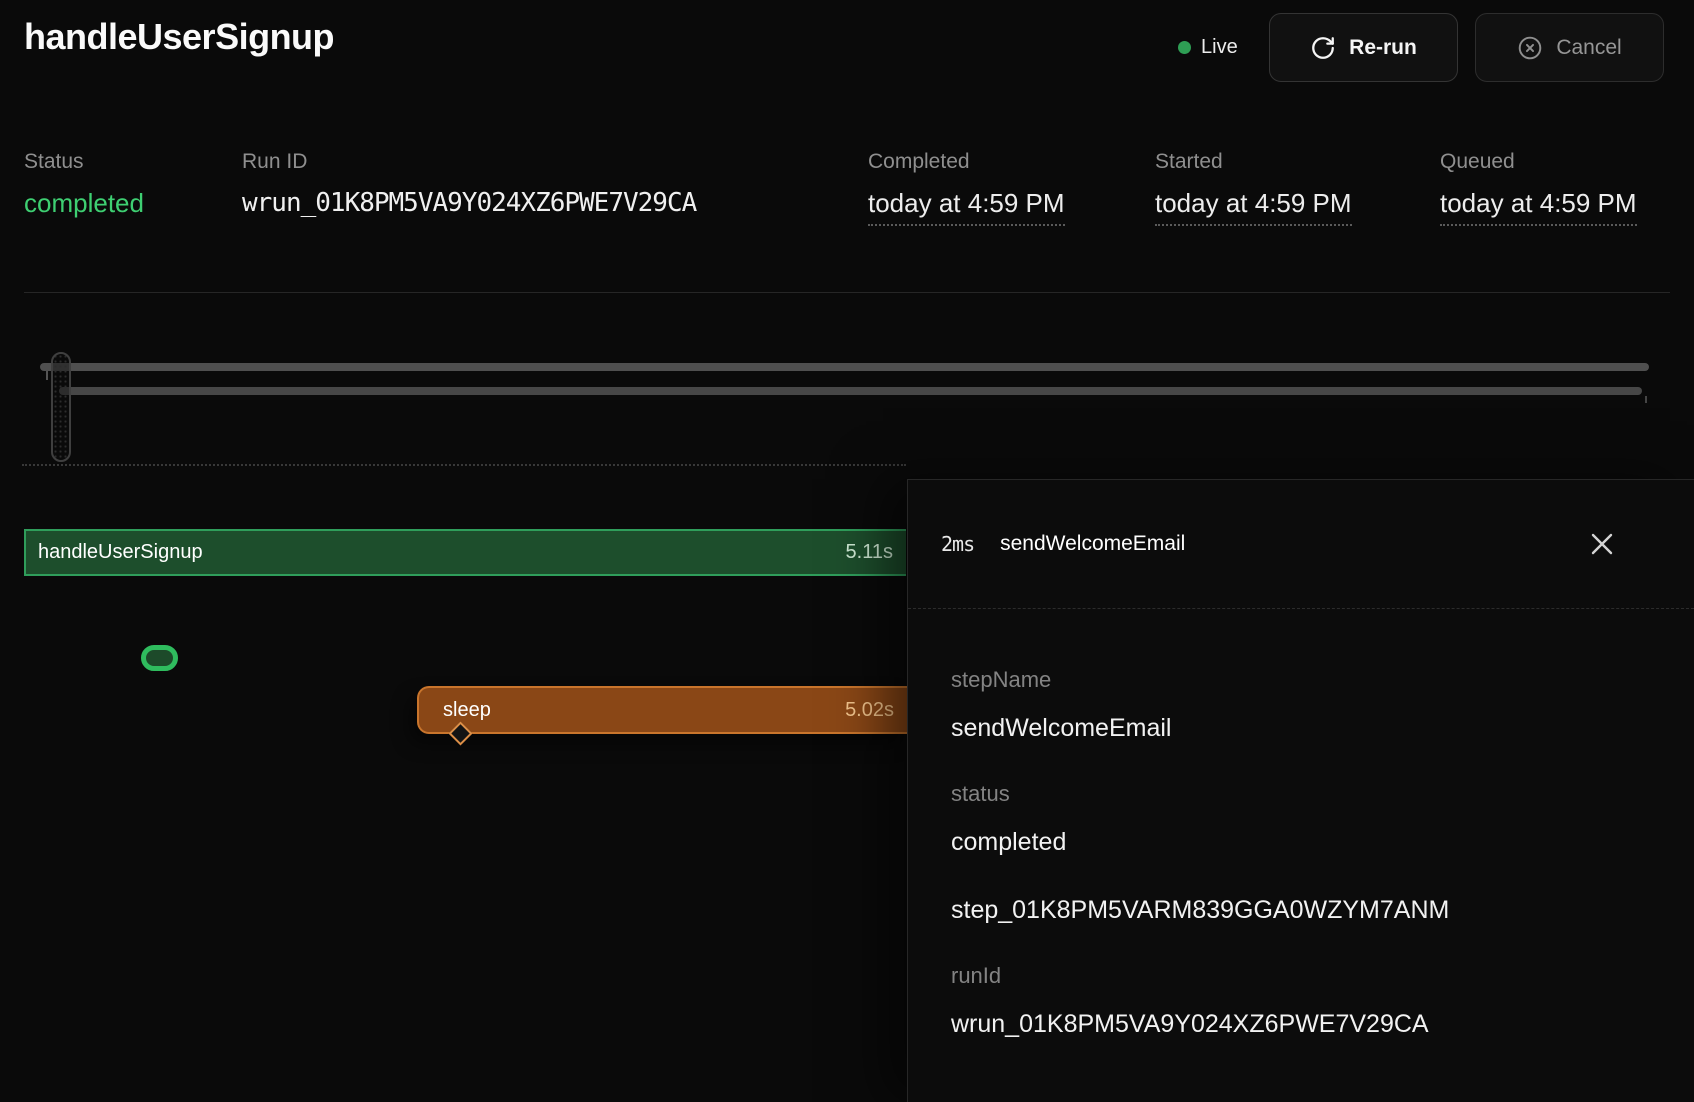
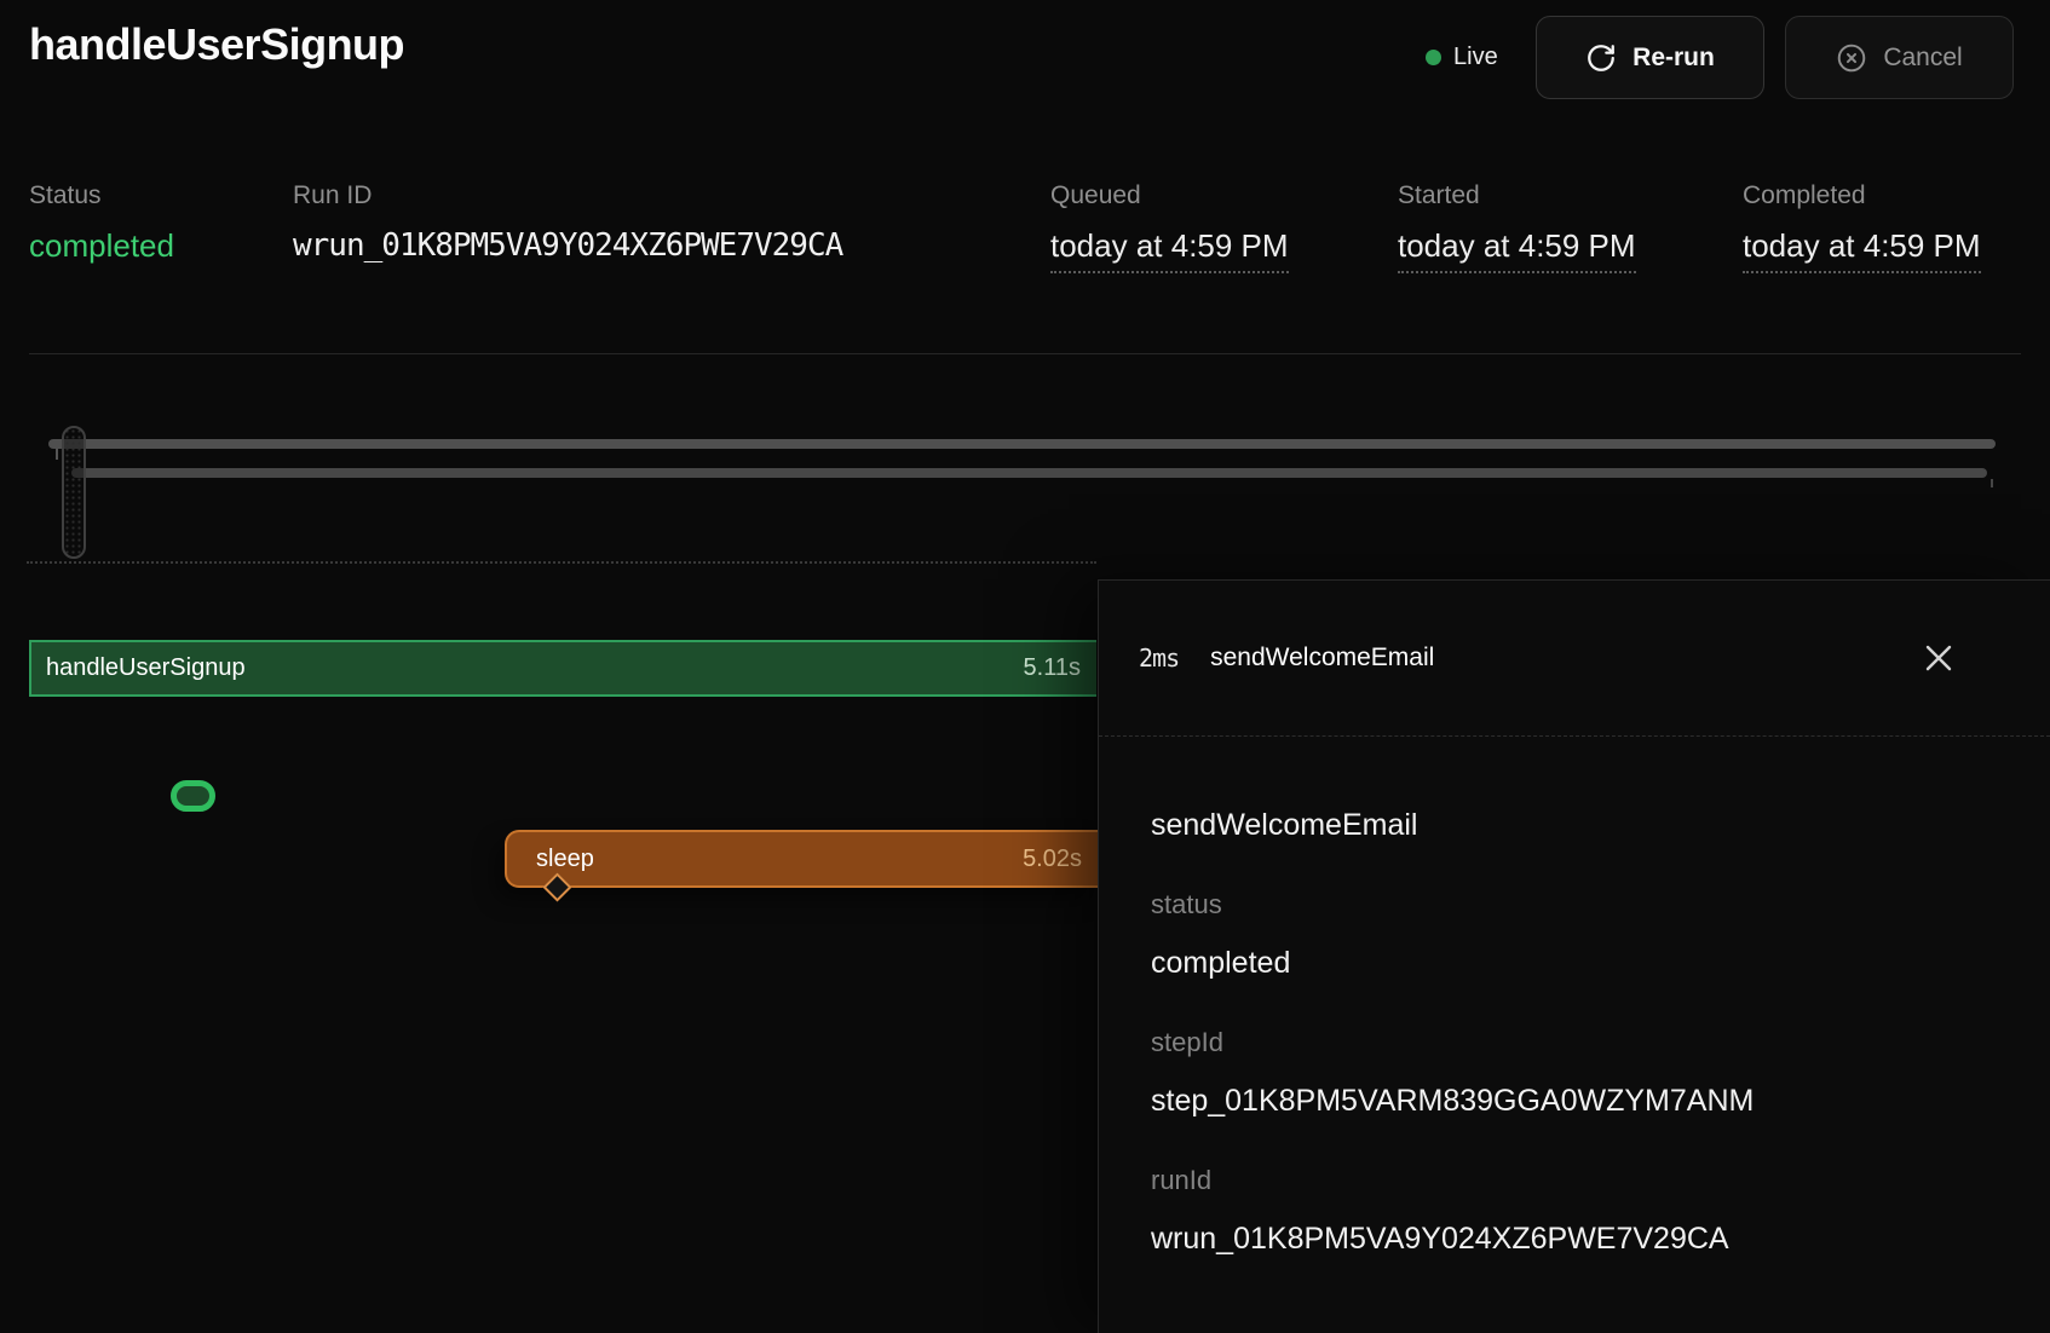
  handleUserSignup
  Live
  Re-run
  Cancel
  Status
  completed
  Run ID
  wrun_01K8PM5VA9Y024XZ6PWE7V29CA
- Completed
+ Queued
  today at 4:59 PM
  Started
  today at 4:59 PM
- Queued
+ Completed
  today at 4:59 PM
  handleUserSignup
  5.11s
  sleep
  5.02s
  2ms
  sendWelcomeEmail
- stepName
  sendWelcomeEmail
  status
  completed
+ stepId
  step_01K8PM5VARM839GGA0WZYM7ANM
  runId
  wrun_01K8PM5VA9Y024XZ6PWE7V29CA
